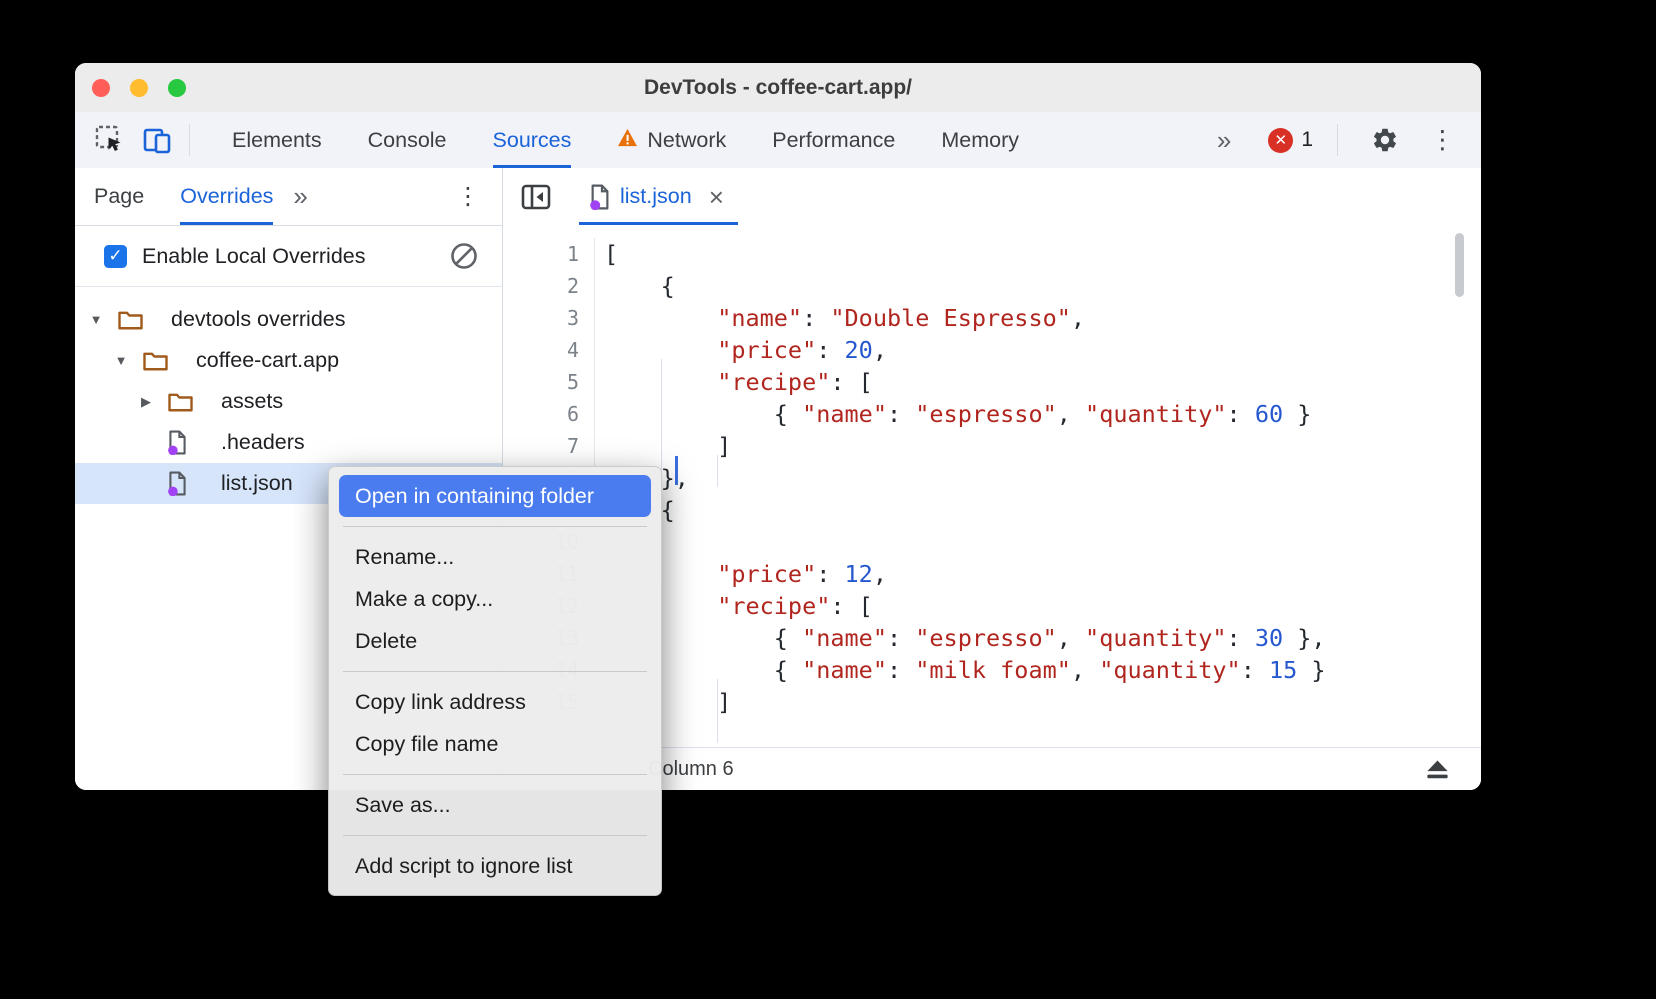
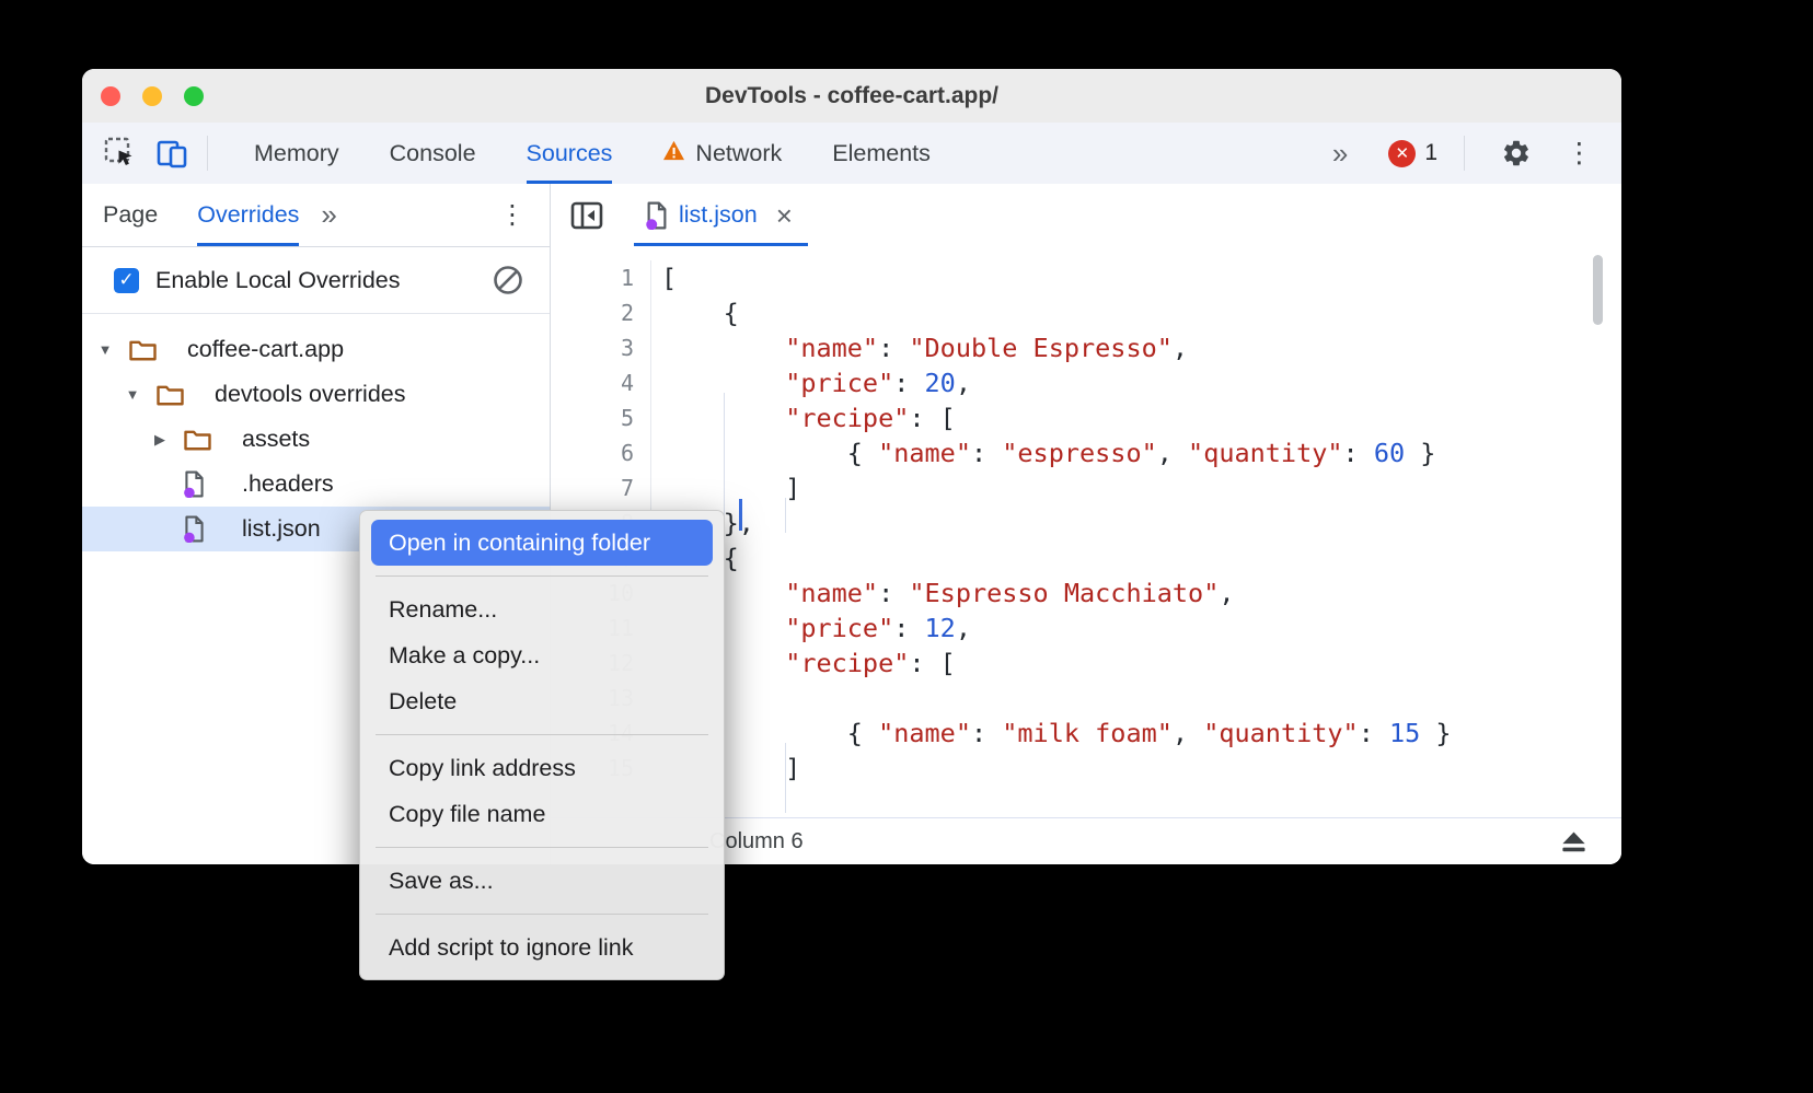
  DevTools - coffee-cart.app/
- Elements
+ Memory
  Console
  Sources
  Network
- Performance
- Memory
+ Elements
  »
  ✕
  1
  ⋮
  Page
  Overrides
  »
  ⋮
  ✓
  Enable Local Overrides
  ▼
- devtools overrides
+ coffee-cart.app
  ▼
- coffee-cart.app
+ devtools overrides
  ▶
  assets
  .headers
  list.json
  list.json
  ×
  1
  [
  2
  {
  3
  "name": "Double Espresso",
  4
  "price": 20,
  5
  "recipe": [
  6
  { "name": "espresso", "quantity": 60 }
  7
  ]
  },
  {
+ "name": "Espresso Macchiato",
  "price": 12,
  "recipe": [
- { "name": "espresso", "quantity": 30 },
  { "name": "milk foam", "quantity": 15 }
  ]
  olumn 6
  Open in containing folder
  Rename...
  Make a copy...
  Delete
  Copy link address
  Copy file name
  Save as...
- Add script to ignore list
+ Add script to ignore link
